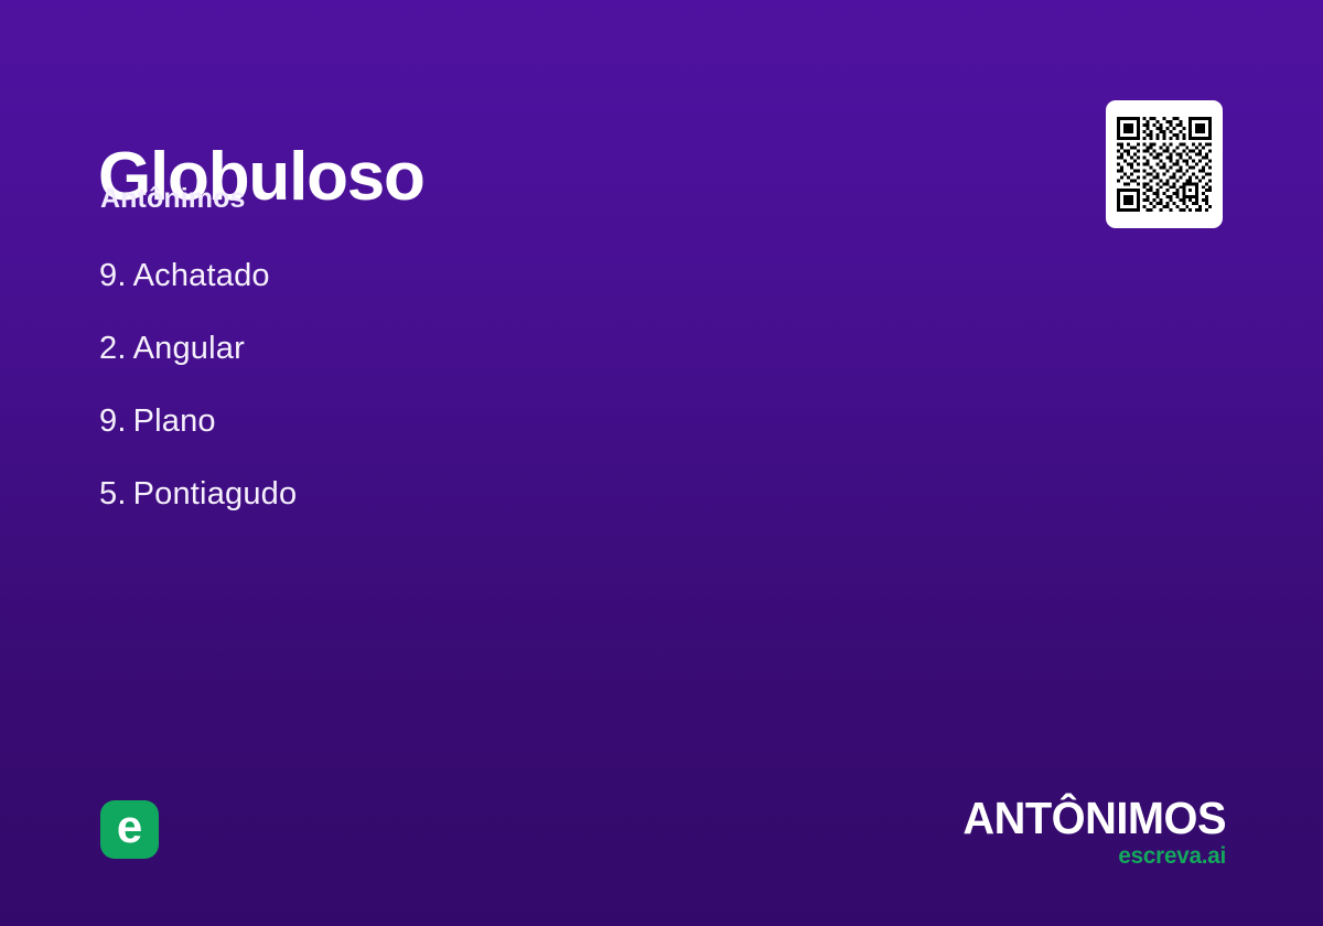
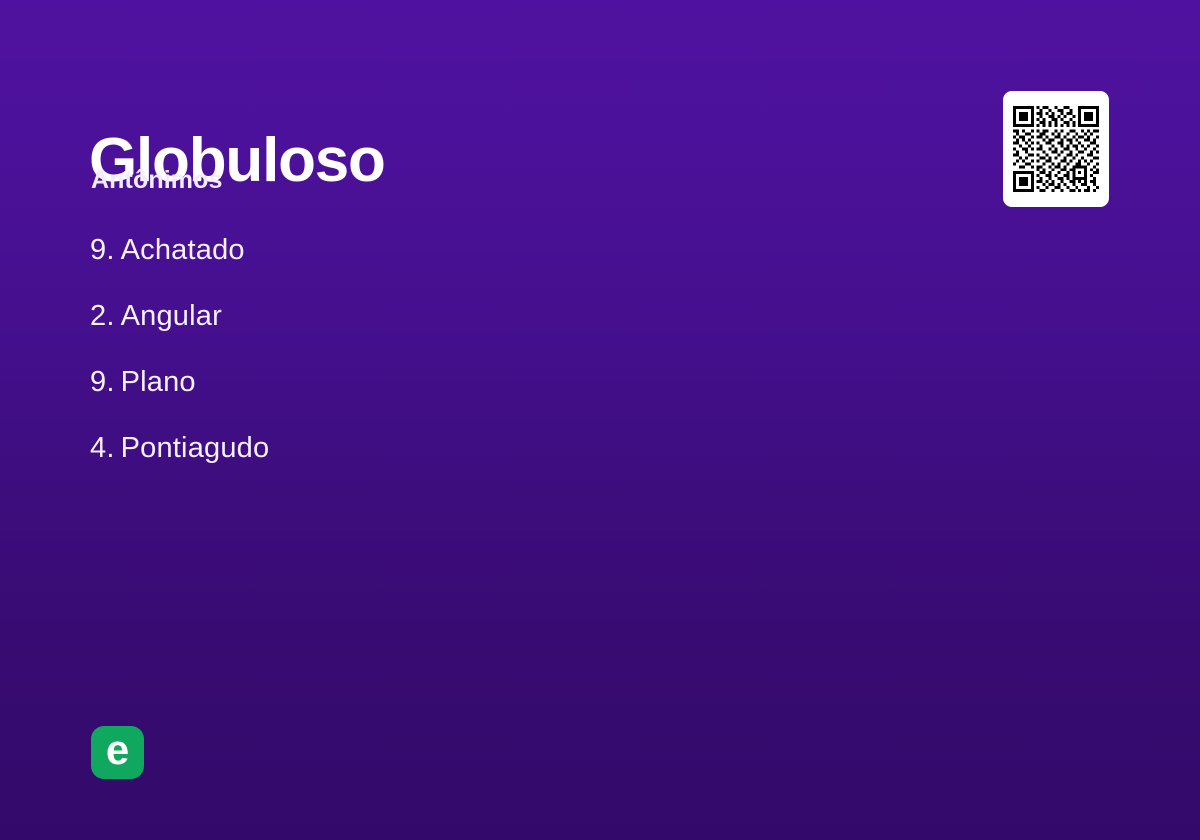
  Globuloso
  Antônimos
  9. Achatado
  2. Angular
  9. Plano
- 5. Pontiagudo
+ 4. Pontiagudo
  e
- ANTÔNIMOS
- escreva.ai
